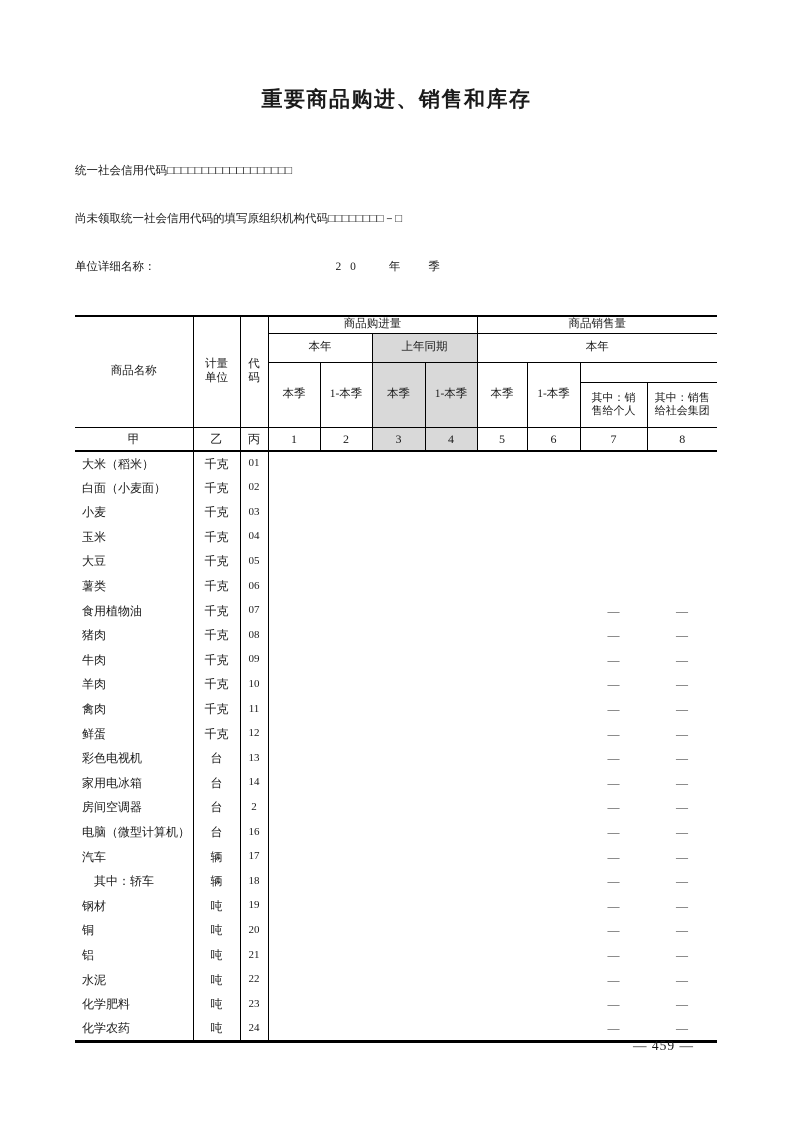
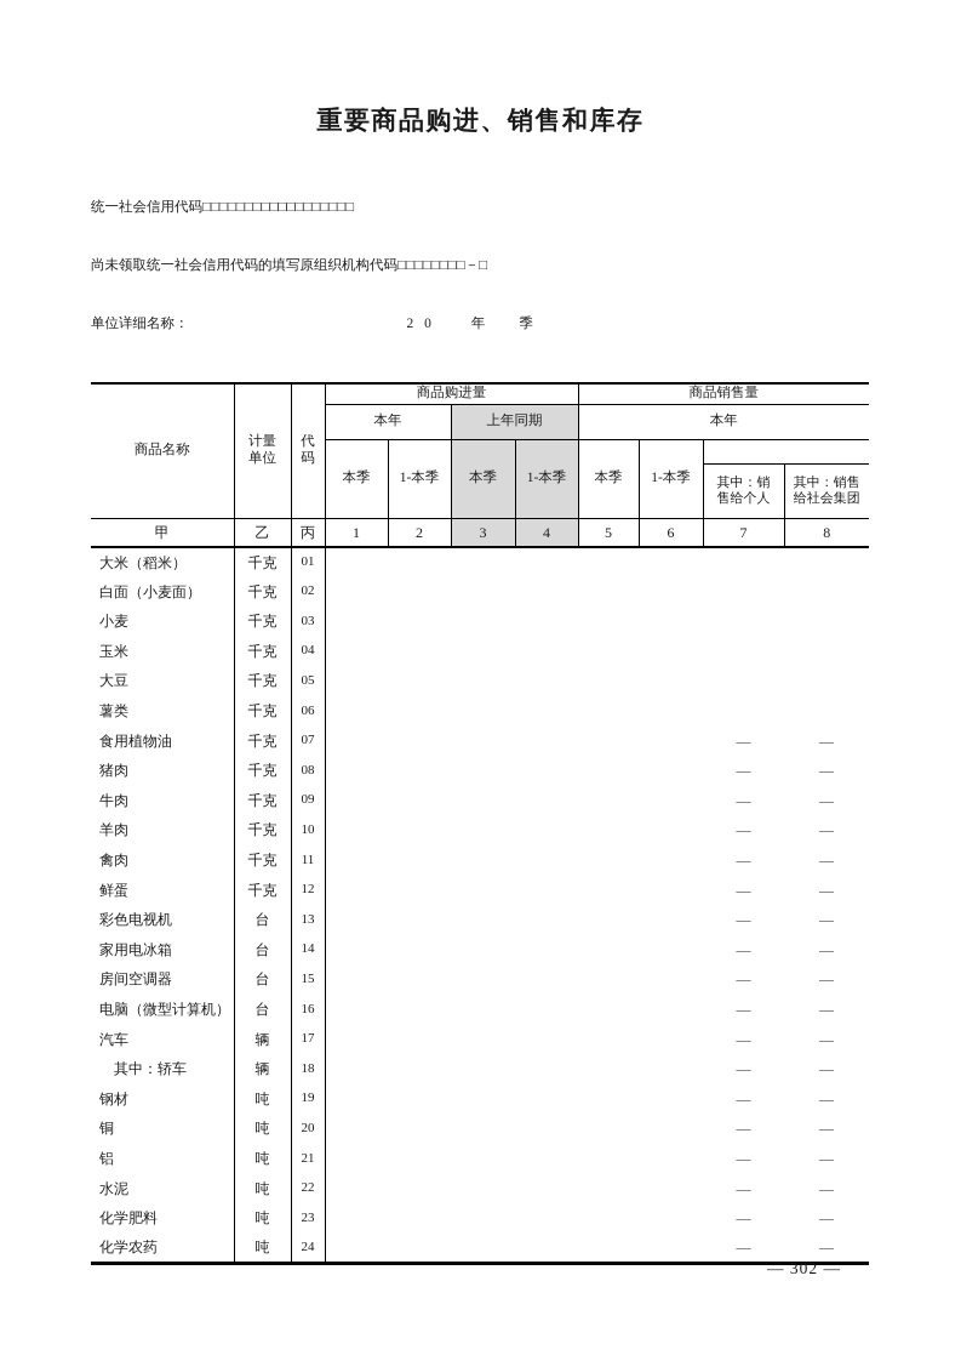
  重要商品购进、销售和库存
  统一社会信用代码□□□□□□□□□□□□□□□□□□
  尚未领取统一社会信用代码的填写原组织机构代码□□□□□□□□－□
  单位详细名称：
  2 0
  年
  季
  商品名称	计量 单位	代 码	商品购进量	商品销售量
  本年	上年同期	本年
  本季	1-本季	本季	1-本季	本季	1-本季
  其中：销售给个人	其中：销售给社会集团
  甲	乙	丙	1	2	3	4	5	6	7	8
  大米（稻米）	千克	01
  白面（小麦面）	千克	02
  小麦	千克	03
  玉米	千克	04
  大豆	千克	05
  薯类	千克	06
  食用植物油	千克	07							—	—
  猪肉	千克	08							—	—
  牛肉	千克	09							—	—
  羊肉	千克	10							—	—
  禽肉	千克	11							—	—
  鲜蛋	千克	12							—	—
  彩色电视机	台	13							—	—
  家用电冰箱	台	14							—	—
- 房间空调器	台	2							—	—
+ 房间空调器	台	15							—	—
  电脑（微型计算机）	台	16							—	—
  汽车	辆	17							—	—
  其中：轿车	辆	18							—	—
  钢材	吨	19							—	—
  铜	吨	20							—	—
  铝	吨	21							—	—
  水泥	吨	22							—	—
  化学肥料	吨	23							—	—
  化学农药	吨	24							—	—
- — 459 —
+ — 302 —
